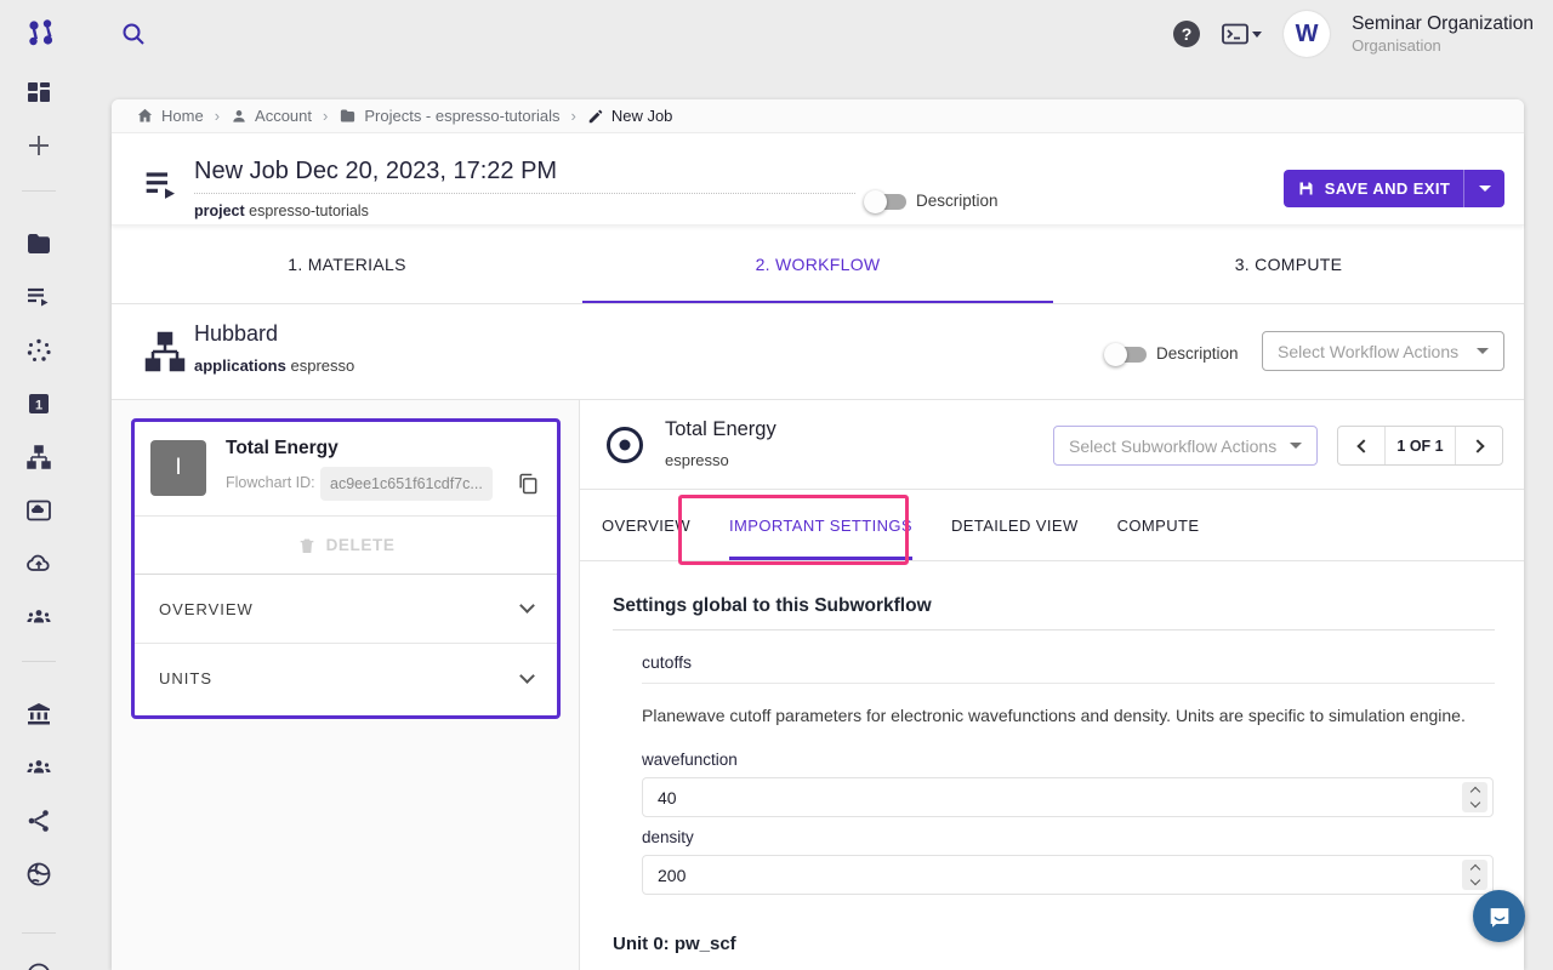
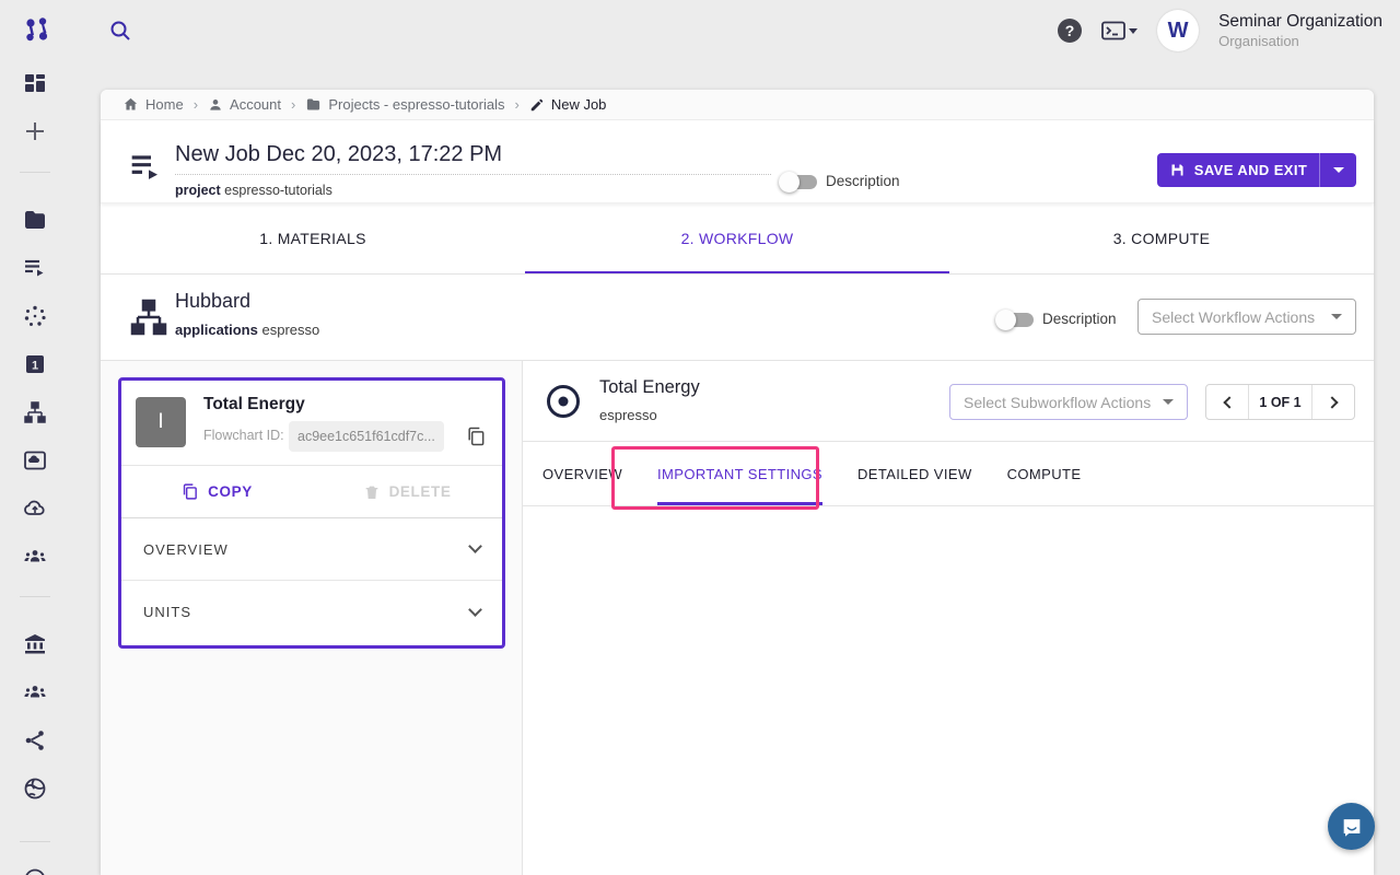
  ?
  W
  Seminar Organization
  Organisation
  1
  Home
  ›
  Account
  ›
  Projects - espresso-tutorials
  ›
  New Job
  New Job Dec 20, 2023, 17:22 PM
  project espresso-tutorials
  Description
  SAVE AND EXIT
  1. MATERIALS
  2. WORKFLOW
  3. COMPUTE
  Hubbard
  applications espresso
  Description
  Select Workflow Actions
  I
  Total Energy
  Flowchart ID:
  ac9ee1c651f61cdf7c...
+ COPY
  DELETE
  OVERVIEW
  UNITS
  Total Energy
  espresso
  Select Subworkflow Actions
  1 OF 1
  OVERVIEW
  IMPORTANT SETTINGS
  DETAILED VIEW
  COMPUTE
- Settings global to this Subworkflow
- cutoffs
- Planewave cutoff parameters for electronic wavefunctions and density. Units are specific to simulation engine.
- wavefunction
- 40
- density
- 200
- Unit 0: pw_scf
